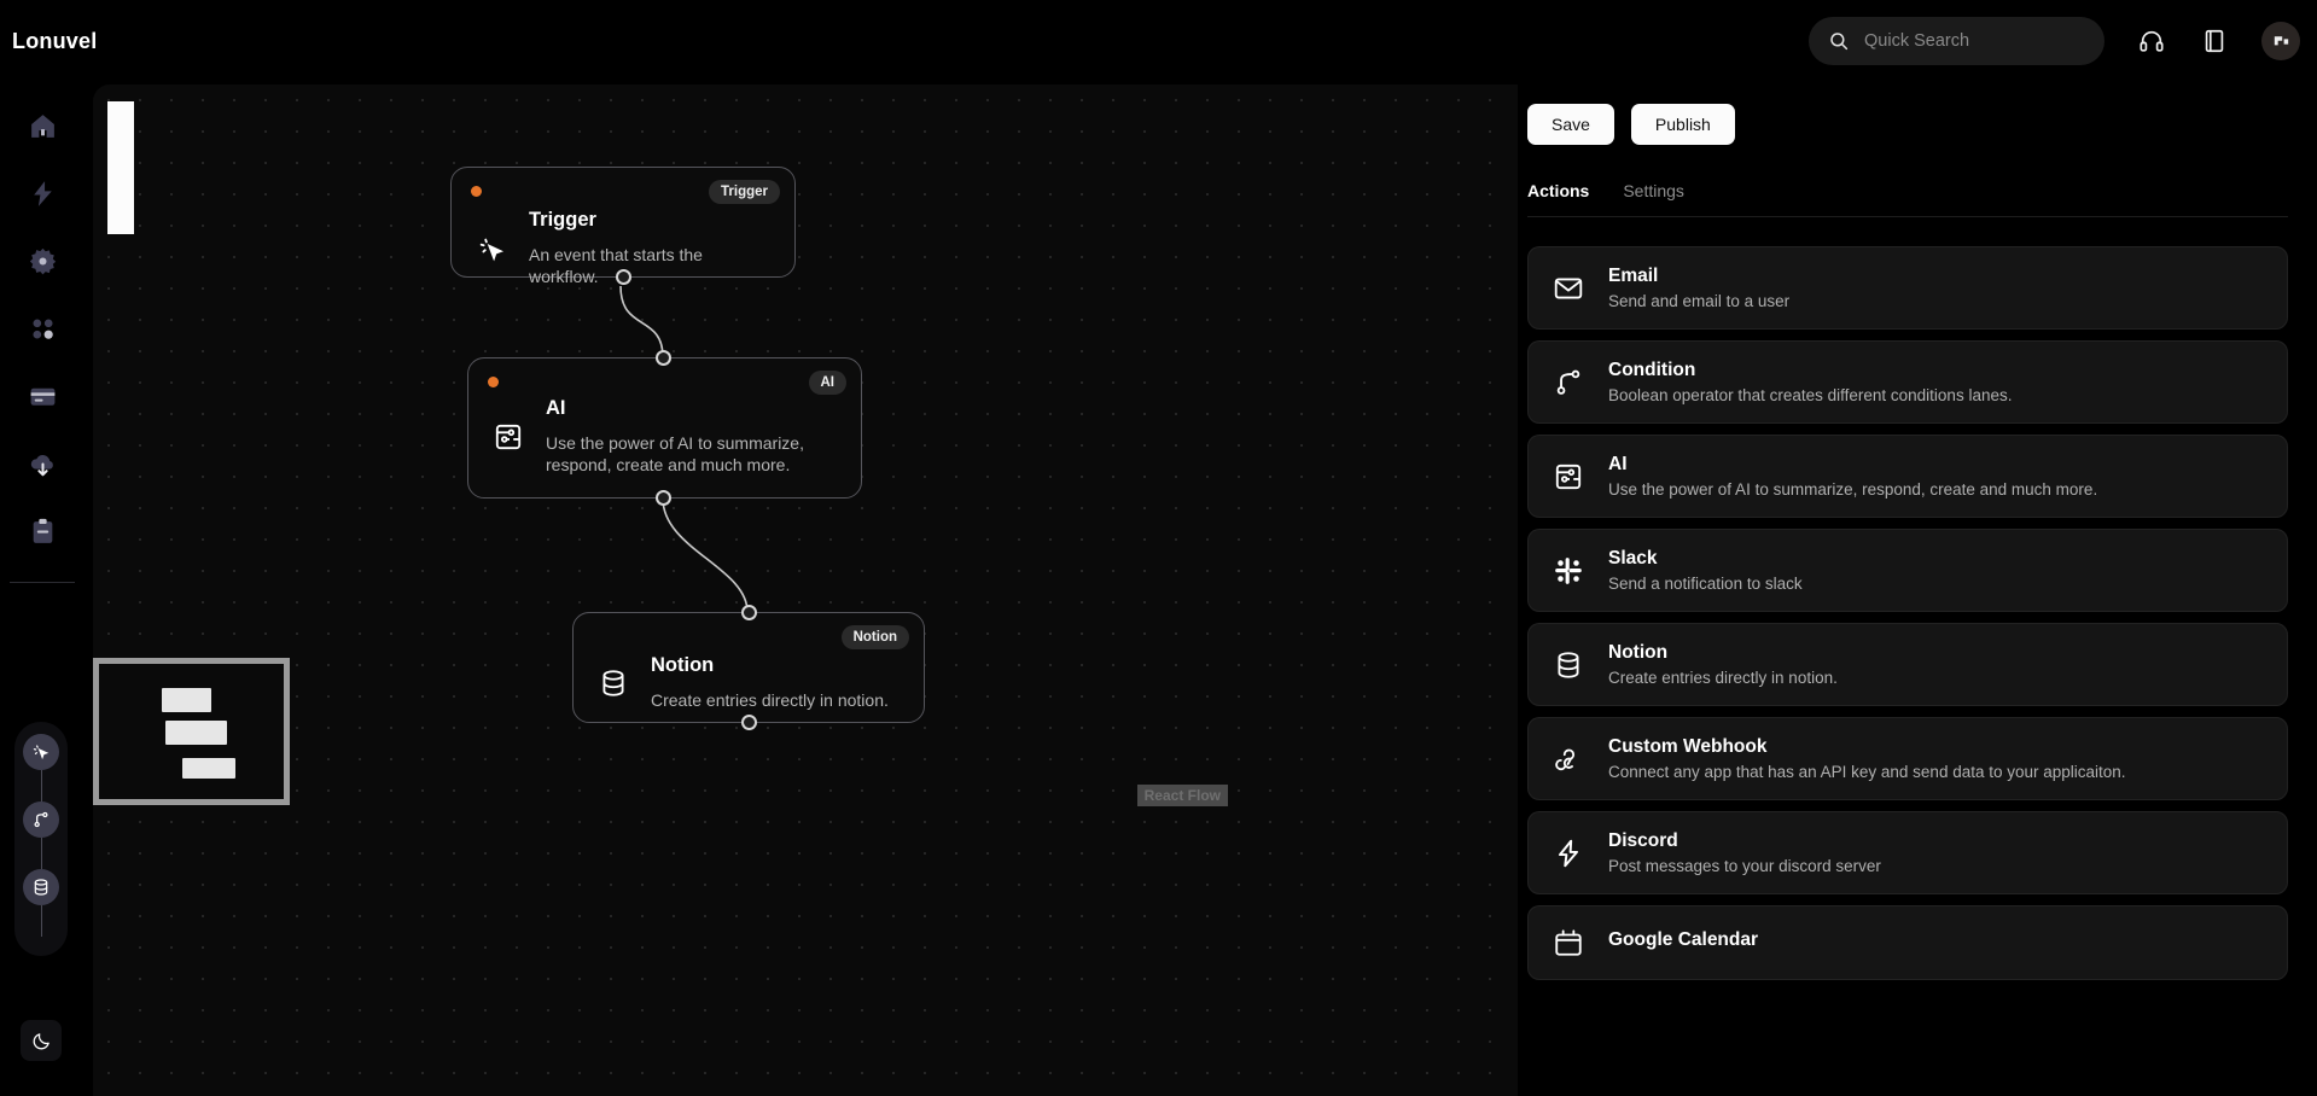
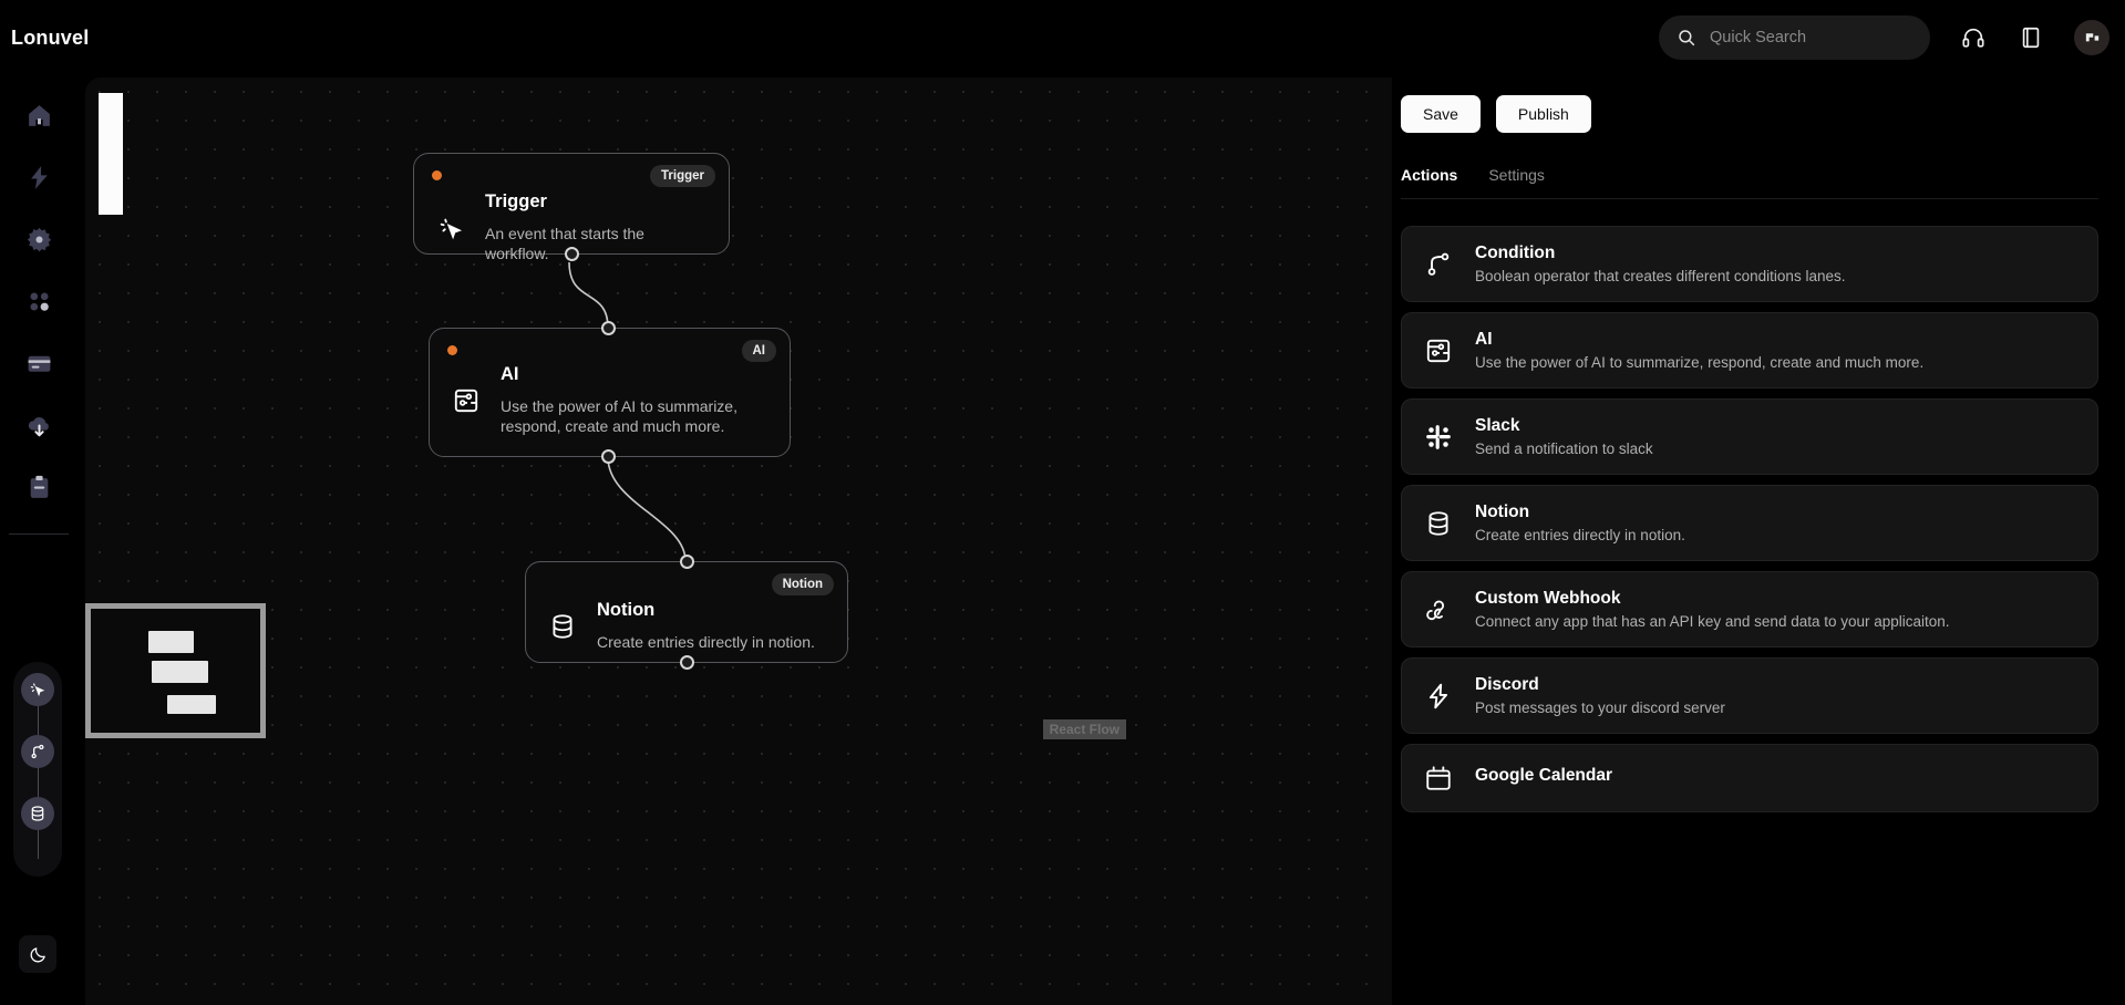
  Lonuvel
  Quick Search
  Trigger
  Trigger
  An event that starts the workflow.
  AI
  AI
  Use the power of AI to summarize, respond, create and much more.
  Notion
  Notion
  Create entries directly in notion.
  React Flow
  Save
  Publish
  Actions
  Settings
- Email
- Send and email to a user
  Condition
  Boolean operator that creates different conditions lanes.
  AI
  Use the power of AI to summarize, respond, create and much more.
  Slack
  Send a notification to slack
  Notion
  Create entries directly in notion.
  Custom Webhook
  Connect any app that has an API key and send data to your applicaiton.
  Discord
  Post messages to your discord server
  Google Calendar
